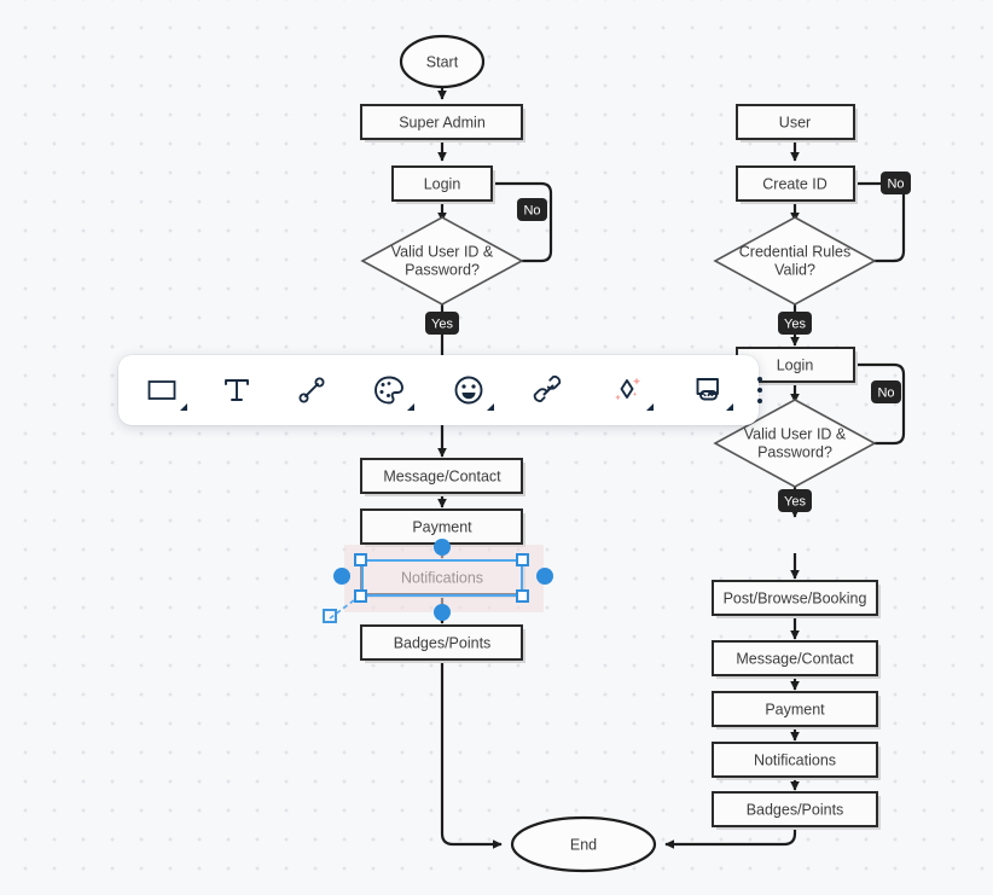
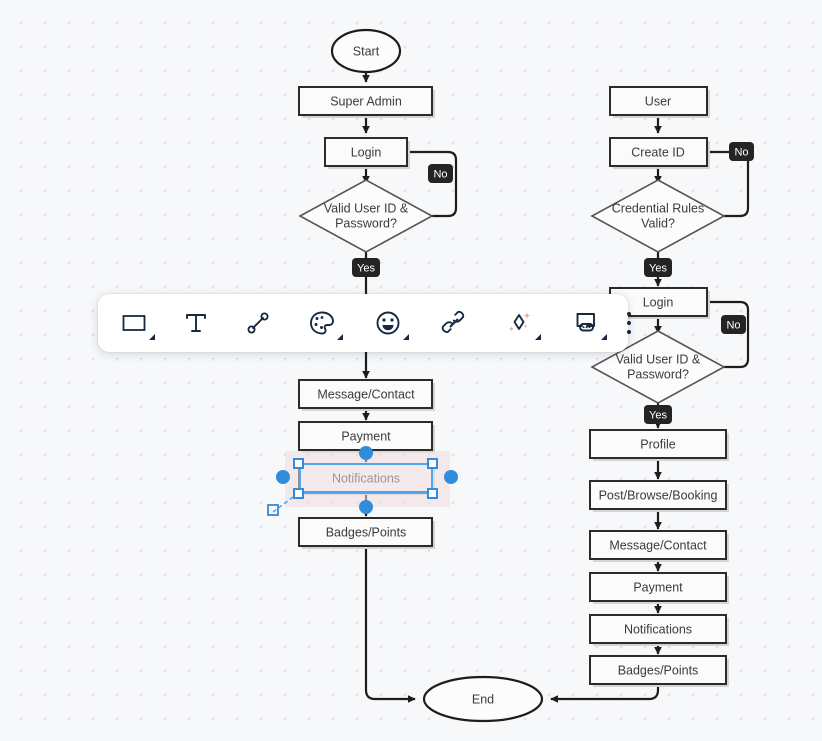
  Start
  Super Admin
  Login
  Valid User ID &
  Password?
  Message/Contact
  Payment
  Notifications
  Badges/Points
  User
  Create ID
  Credential Rules
  Valid?
  Login
  Valid User ID &
  Password?
+ Profile
  Post/Browse/Booking
  Message/Contact
  Payment
  Notifications
  Badges/Points
  End
  No
  Yes
  No
  Yes
  No
  Yes
